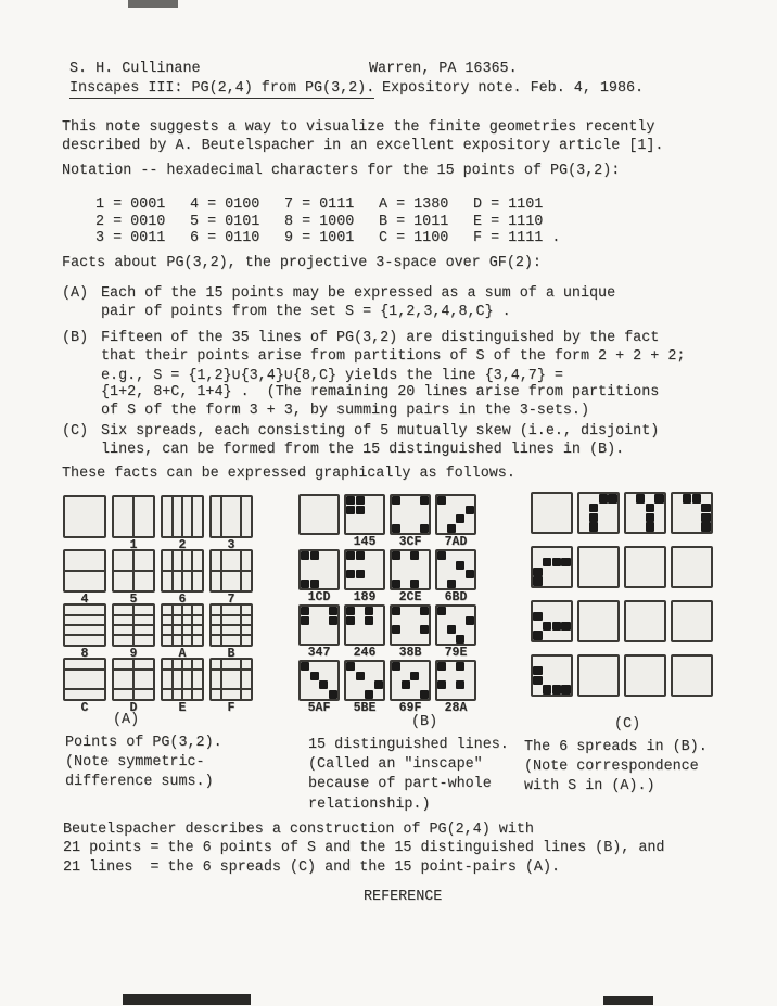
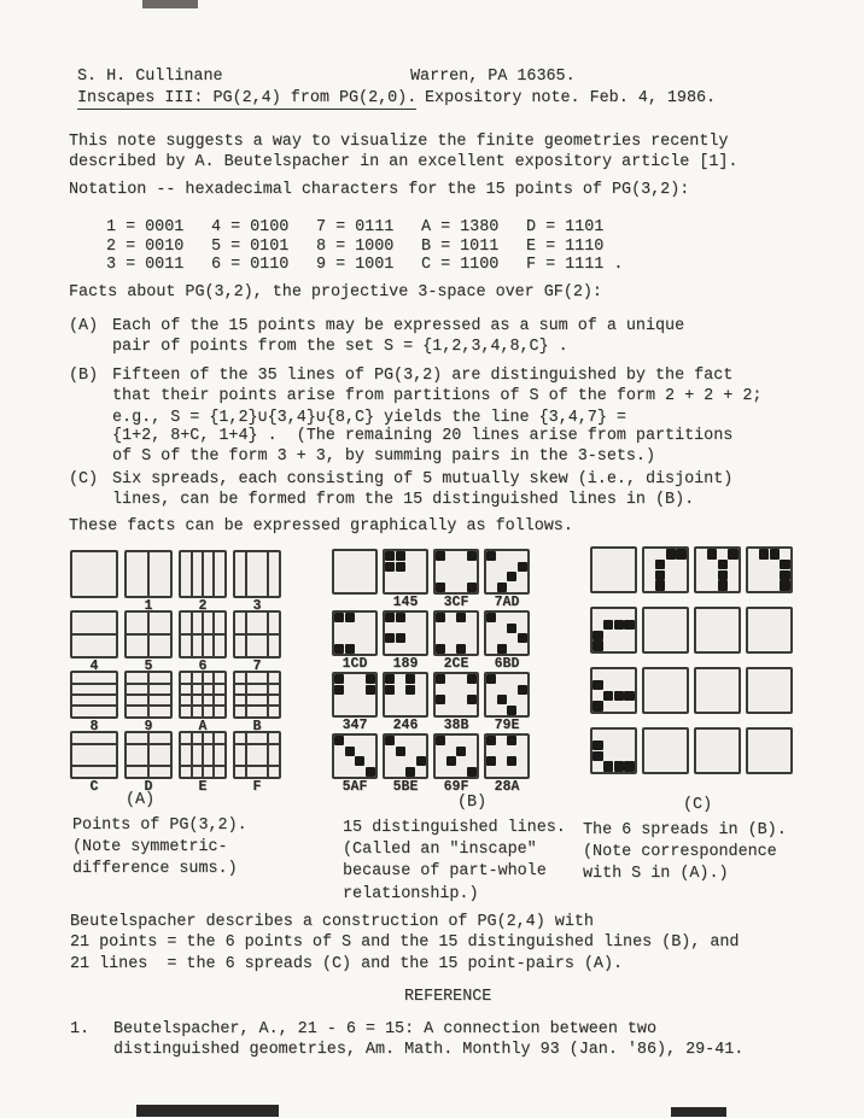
  S. H. Cullinane
  Warren, PA 16365.
- Inscapes III: PG(2,4) from PG(3,2).
+ Inscapes III: PG(2,4) from PG(2,0).
  Expository note. Feb. 4, 1986.
  This note suggests a way to visualize the finite geometries recently
  described by A. Beutelspacher in an excellent expository article [1].
  Notation -- hexadecimal characters for the 15 points of PG(3,2):
  1 = 0001
  4 = 0100
  7 = 0111
  A = 1380
  D = 1101
  2 = 0010
  5 = 0101
  8 = 1000
  B = 1011
  E = 1110
  3 = 0011
  6 = 0110
  9 = 1001
  C = 1100
  F = 1111 .
  Facts about PG(3,2), the projective 3-space over GF(2):
  (A)
  Each of the 15 points may be expressed as a sum of a unique
  pair of points from the set S = {1,2,3,4,8,C} .
  (B)
  Fifteen of the 35 lines of PG(3,2) are distinguished by the fact
  that their points arise from partitions of S of the form 2 + 2 + 2;
  e.g., S = {1,2}∪{3,4}∪{8,C} yields the line {3,4,7} =
  {1+2, 8+C, 1+4} . (The remaining 20 lines arise from partitions
  of S of the form 3 + 3, by summing pairs in the 3-sets.)
  (C)
  Six spreads, each consisting of 5 mutually skew (i.e., disjoint)
  lines, can be formed from the 15 distinguished lines in (B).
  These facts can be expressed graphically as follows.
  1
  2
  3
  4
  5
  6
  7
  8
  9
  A
  B
  C
  D
  E
  F
  145
  3CF
  7AD
  1CD
  189
  2CE
  6BD
  347
  246
  38B
  79E
  5AF
  5BE
  69F
  28A
  (A)
  Points of PG(3,2).
  (Note symmetric-
  difference sums.)
  (B)
  15 distinguished lines.
  (Called an "inscape"
  because of part-whole
  relationship.)
  (C)
  The 6 spreads in (B).
  (Note correspondence
  with S in (A).)
  Beutelspacher describes a construction of PG(2,4) with
  21 points = the 6 points of S and the 15 distinguished lines (B), and
  21 lines = the 6 spreads (C) and the 15 point-pairs (A).
  REFERENCE
+ 1.
+ Beutelspacher, A., 21 - 6 = 15: A connection between two
+ distinguished geometries, Am. Math. Monthly 93 (Jan. '86), 29-41.
